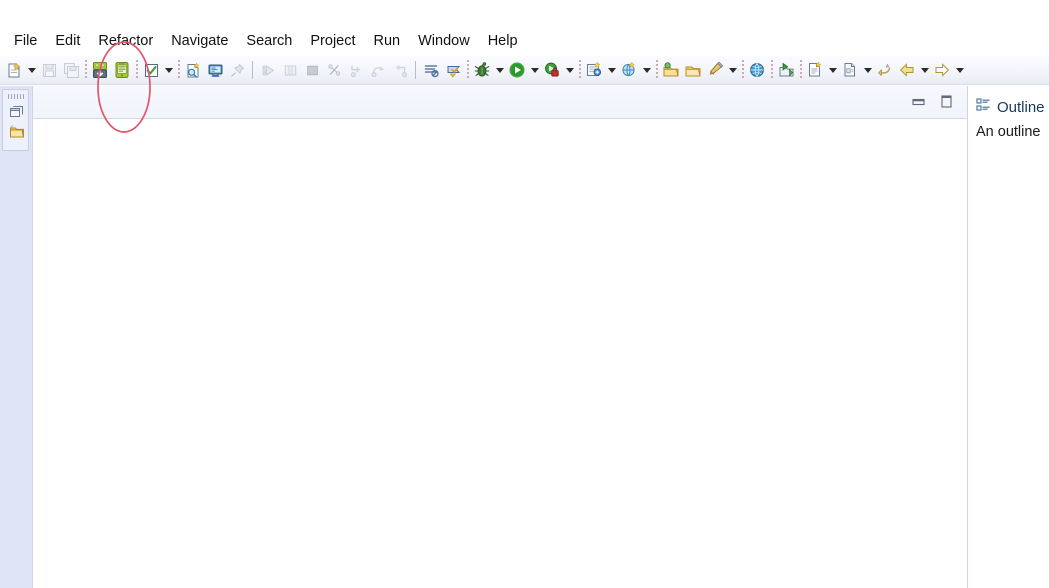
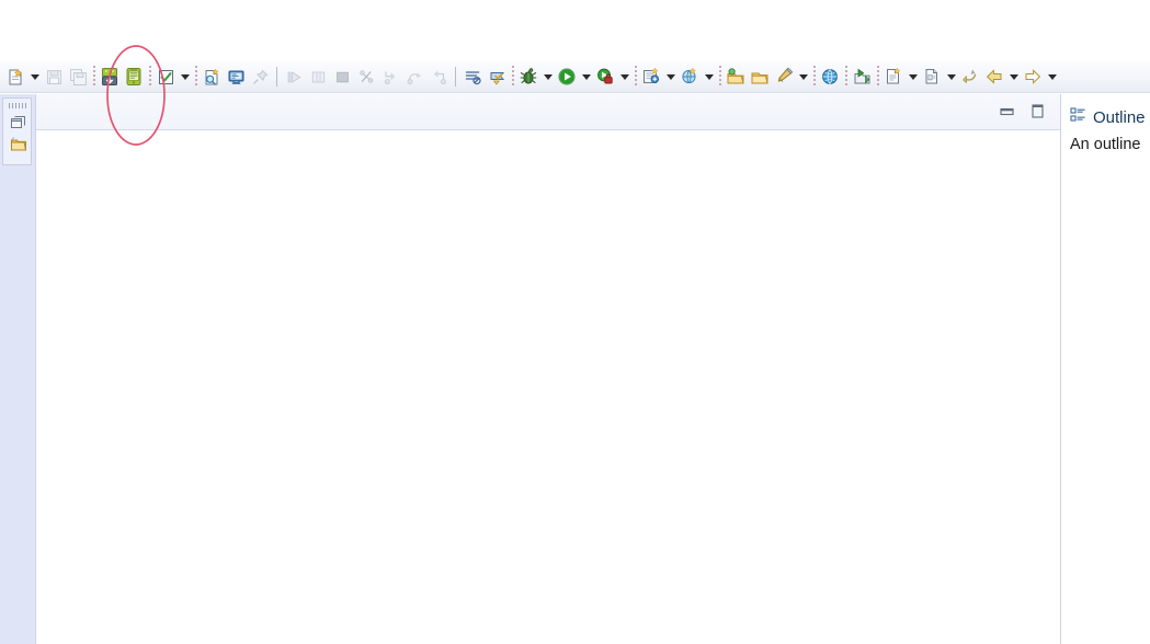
- File
- Edit
- Refactor
- Navigate
- Search
- Project
- Run
- Window
- Help
  Outline
  An outline
